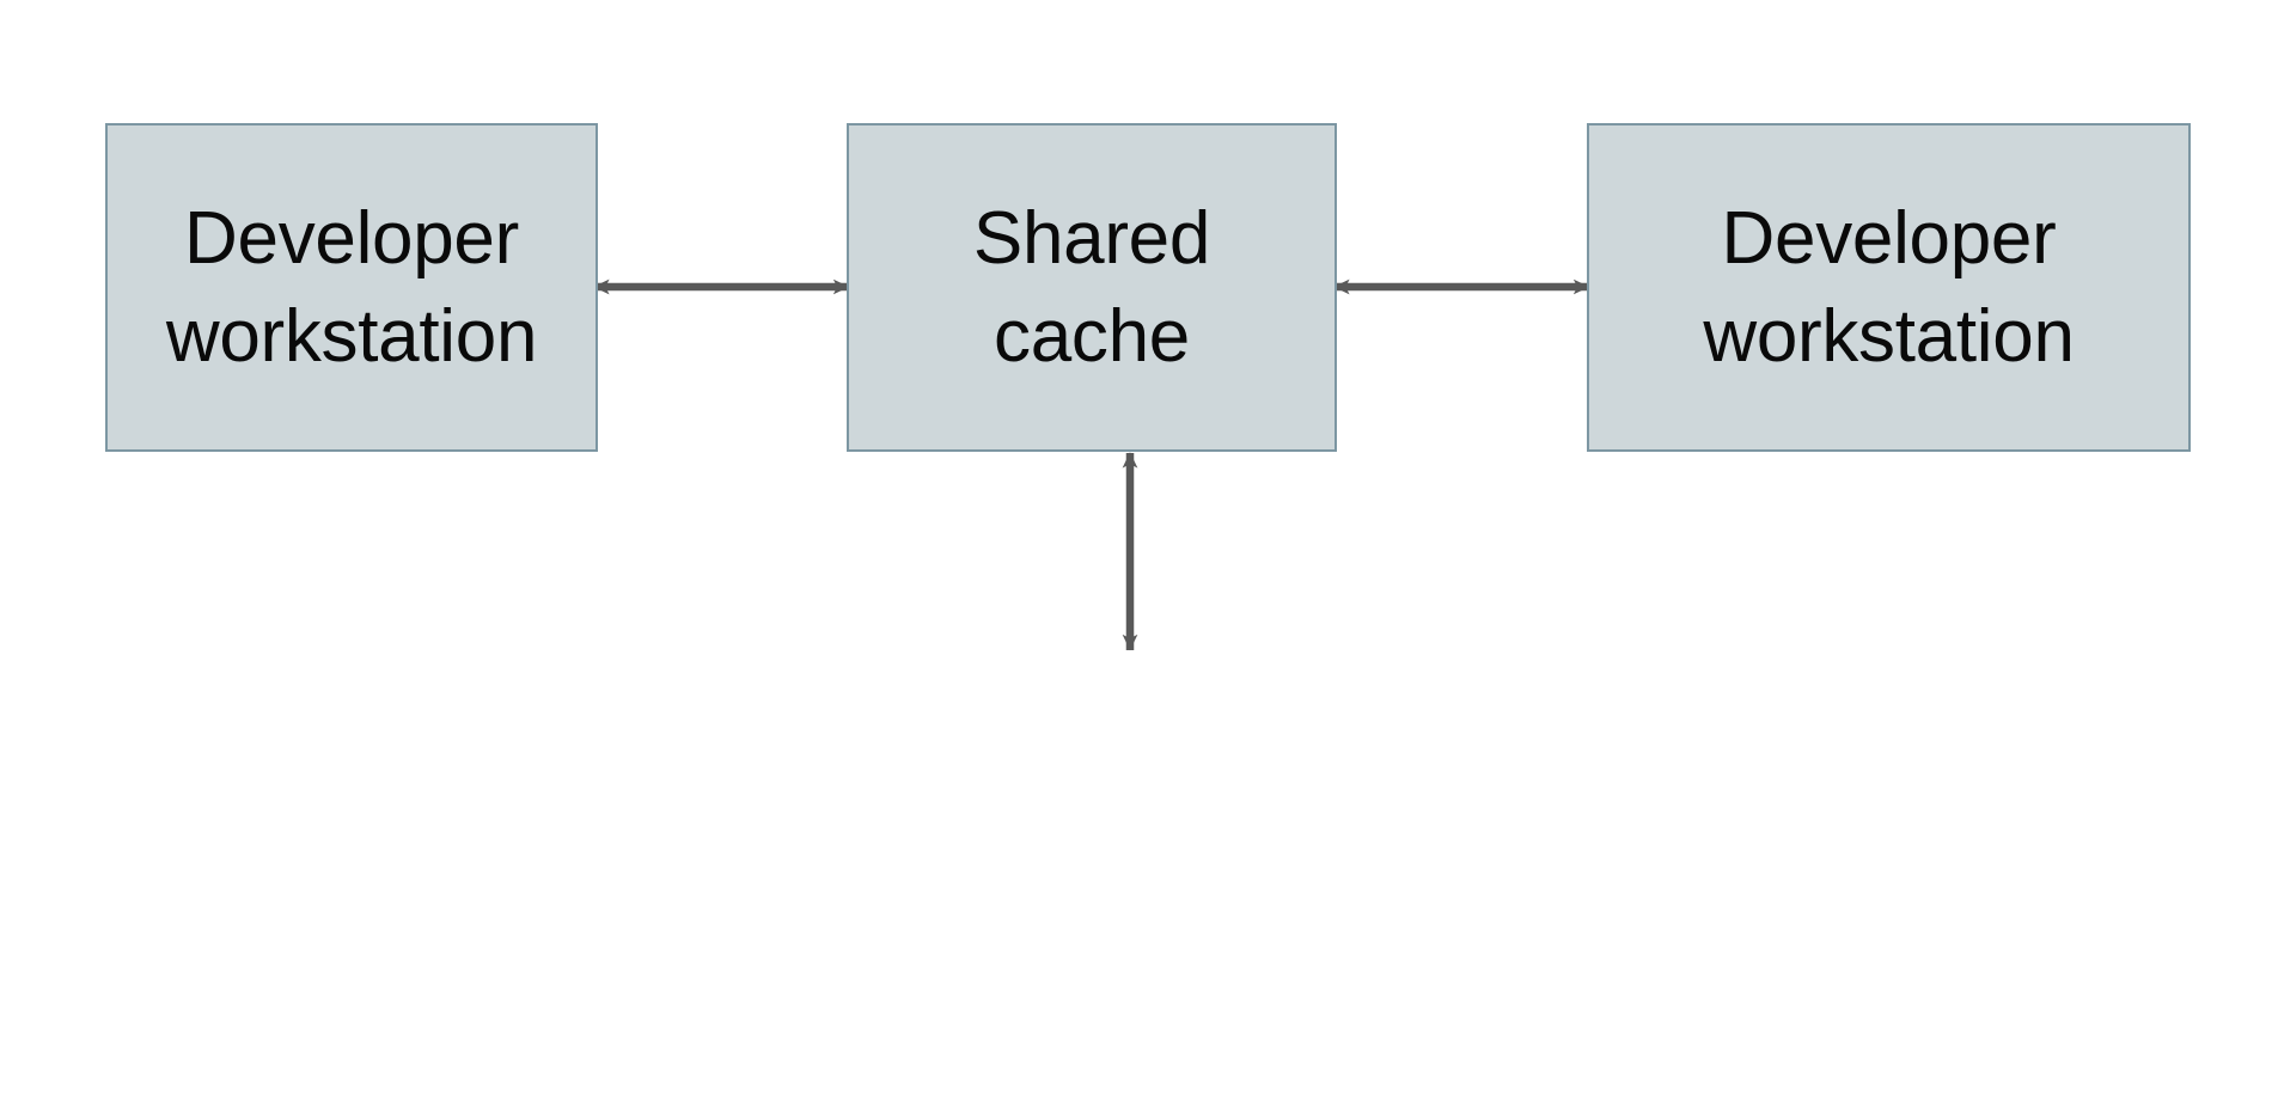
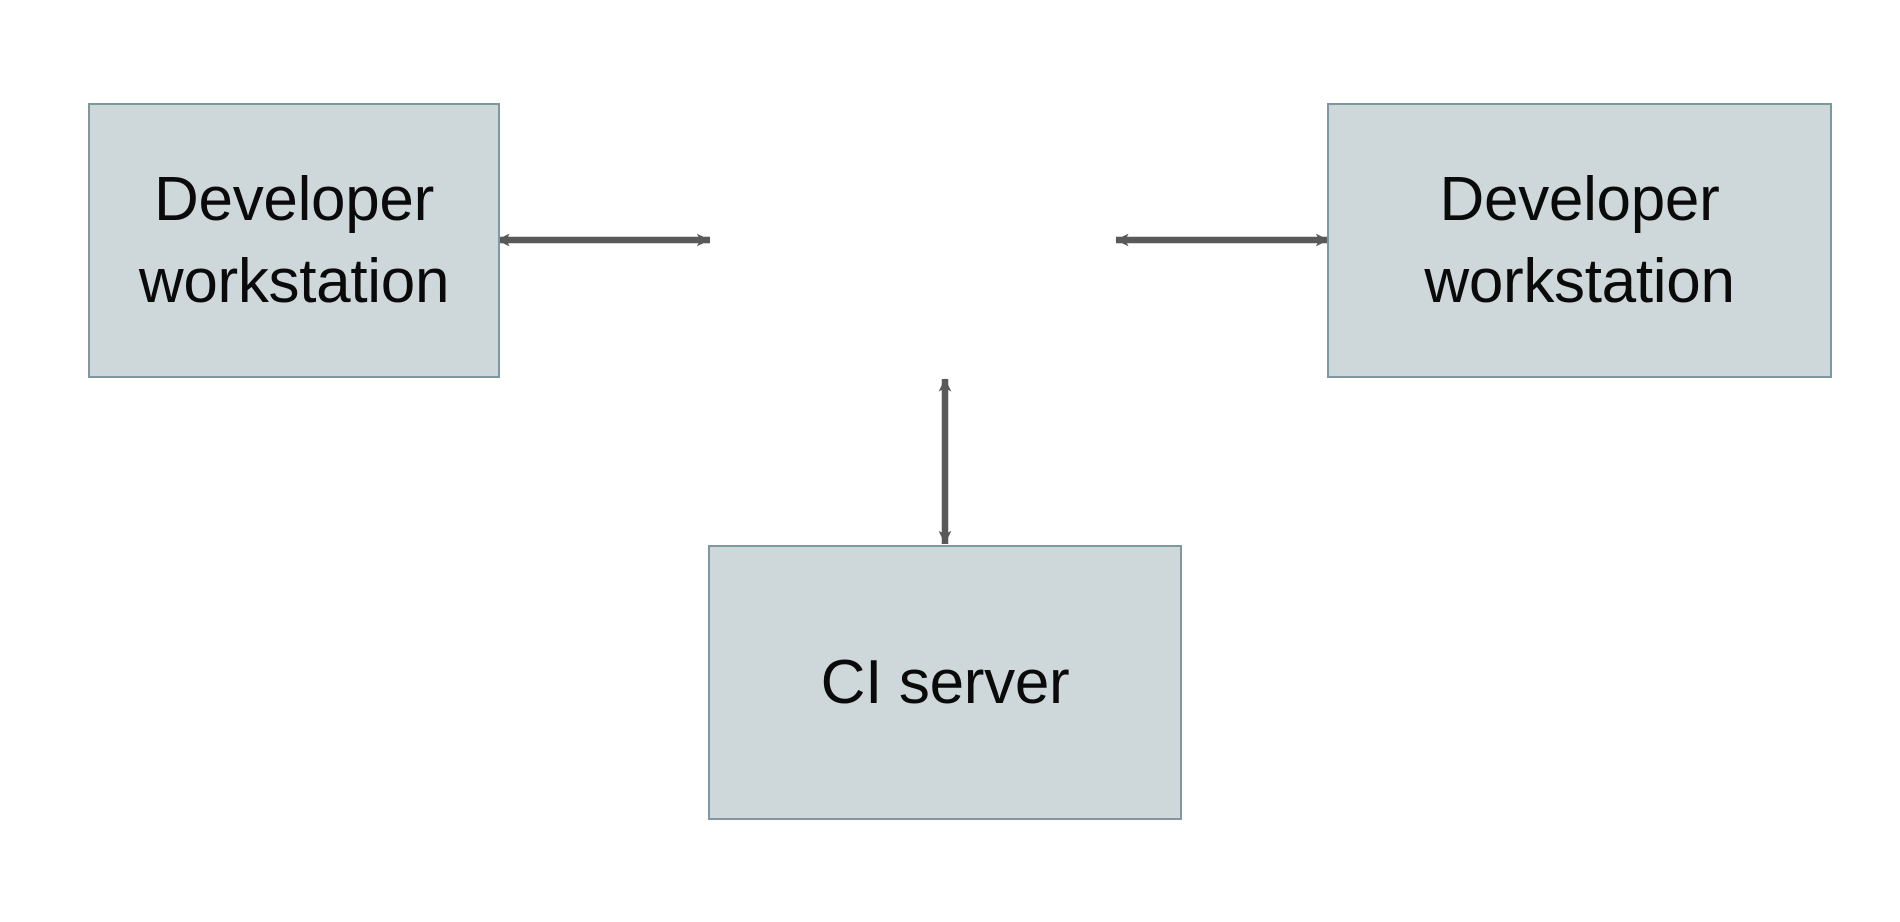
  Developer
  workstation
- Shared
- cache
  Developer
  workstation
+ CI server
